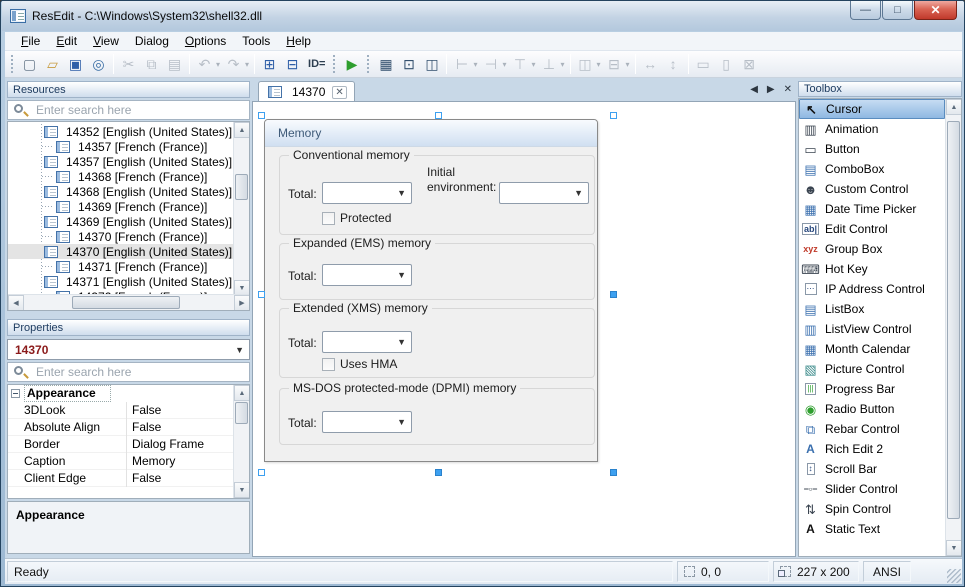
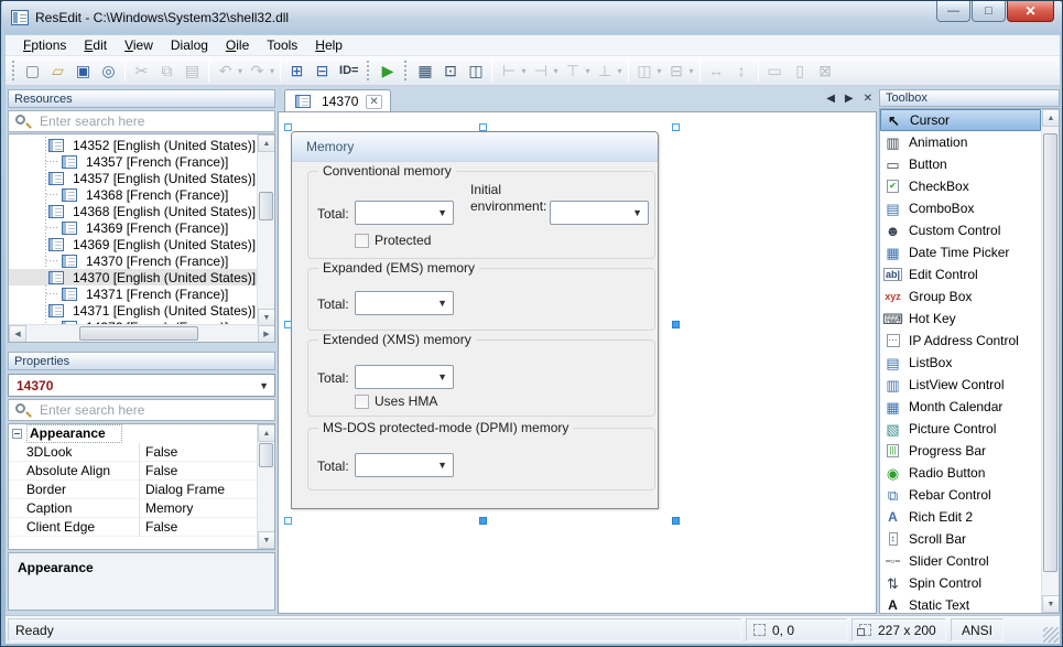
  ResEdit - C:\Windows\System32\shell32.dll
  —
  □
  ✕
- File
+ Fptions
  Edit
  View
  Dialog
- Options
+ Oile
  Tools
  Help
  ▢
  ▱
  ▣
  ◎
  ✂
  ⧉
  ▤
  ↶
  ▾
  ↷
  ▾
  ⊞
  ⊟
  ID=
  ▶
  ▦
  ⊡
  ◫
  ⊢
  ▾
  ⊣
  ▾
  ⊤
  ▾
  ⊥
  ▾
  ◫
  ▾
  ⊟
  ▾
  ↔
  ↕
  ▭
  ▯
  ⊠
  Resources
  Enter search here
  14352 [English (United States)]
  14357 [French (France)]
  14357 [English (United States)]
  14368 [French (France)]
  14368 [English (United States)]
  14369 [French (France)]
  14369 [English (United States)]
  14370 [French (France)]
  14370 [English (United States)]
  14371 [French (France)]
  14371 [English (United States)]
  Properties
  14370
  ▼
  Enter search here
  Appearance
  3DLook
  False
  Absolute Align
  False
  Border
  Dialog Frame
  Caption
  Memory
  Client Edge
  False
  Appearance
  14370
  ✕
  ◀
  ▶
  ✕
  Memory
  Conventional memory
  Total:
  ▼
  Initial
  environment:
  ▼
  Protected
  Expanded (EMS) memory
  Total:
  ▼
  Extended (XMS) memory
  Total:
  ▼
  Uses HMA
  MS-DOS protected-mode (DPMI) memory
  Total:
  ▼
  Toolbox
  ↖
  Cursor
  ▥
  Animation
  ▭
  Button
+ ✔
+ CheckBox
  ▤
  ComboBox
  ☻
  Custom Control
  ▦
  Date Time Picker
  ab|
  Edit Control
  xyz
  Group Box
  ⌨
  Hot Key
  ⋯
  IP Address Control
  ▤
  ListBox
  ▥
  ListView Control
  ▦
  Month Calendar
  ▧
  Picture Control
  |||
  Progress Bar
  ◉
  Radio Button
  ⧉
  Rebar Control
  A
  Rich Edit 2
  ↕
  Scroll Bar
  −▫−
  Slider Control
  ⇅
  Spin Control
  A
  Static Text
  Ready
  0, 0
  227 x 200
  ANSI
